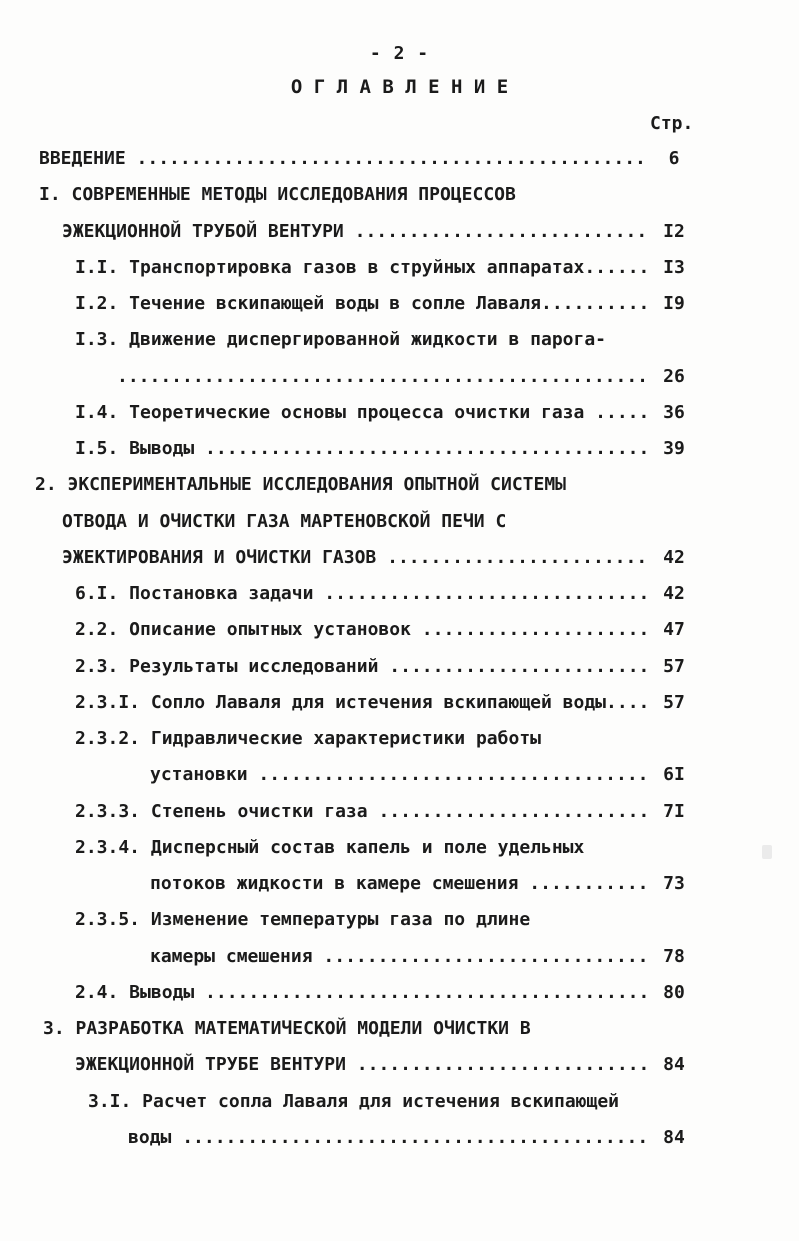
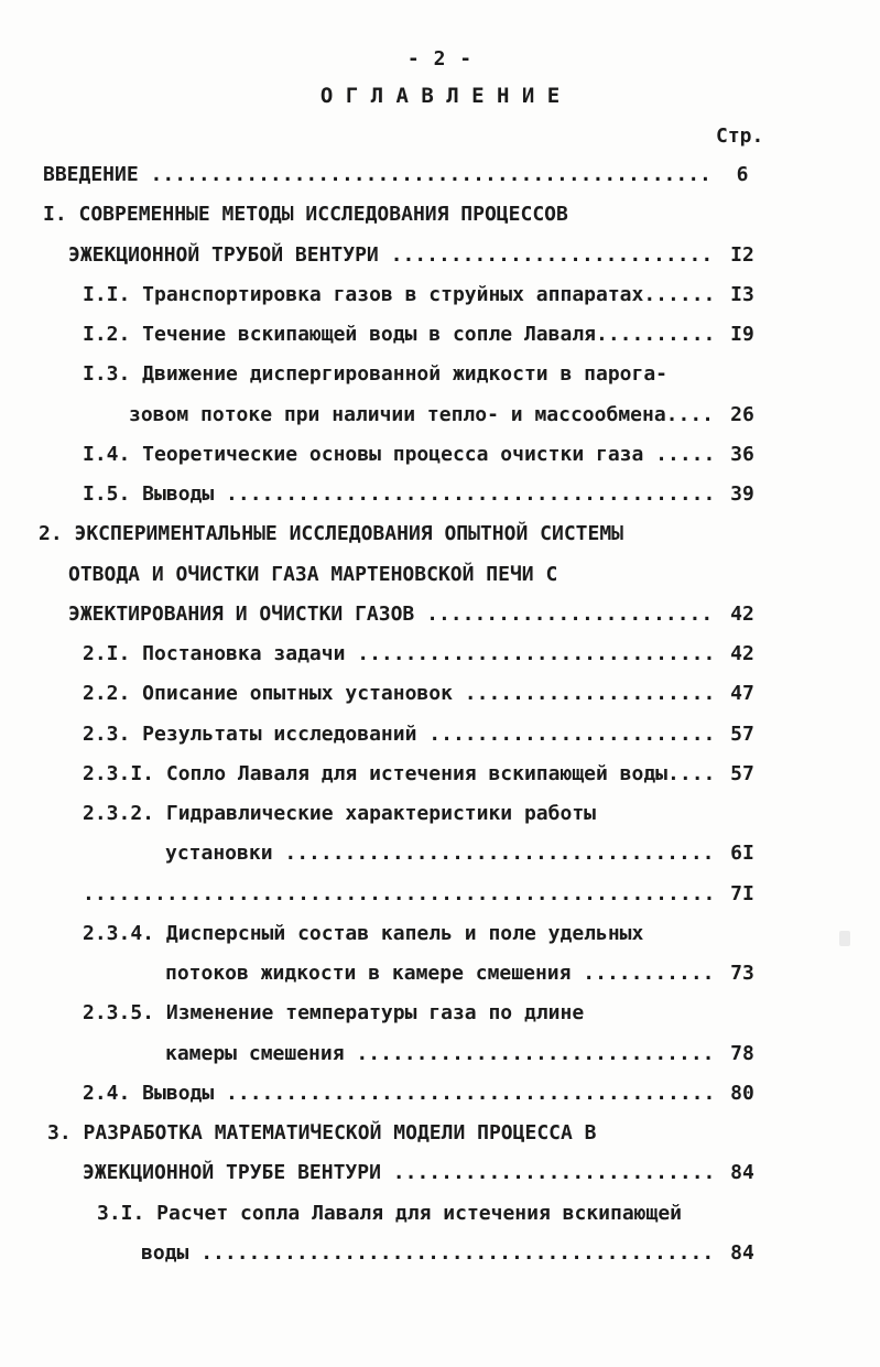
  - 2 -
  О Г Л А В Л Е Н И Е
  Стр.
  ВВЕДЕНИЕ
  6
  I. СОВРЕМЕННЫЕ МЕТОДЫ ИССЛЕДОВАНИЯ ПРОЦЕССОВ
  ЭЖЕКЦИОННОЙ ТРУБОЙ ВЕНТУРИ
  I2
  I.I. Транспортировка газов в струйных аппаратах
  I3
  I.2. Течение вскипающей воды в сопле Лаваля
  I9
  I.3. Движение диспергированной жидкости в парога-
+ зовом потоке при наличии тепло- и массообмена
  26
  I.4. Теоретические основы процесса очистки газа
  36
  I.5. Выводы
  39
  2. ЭКСПЕРИМЕНТАЛЬНЫЕ ИССЛЕДОВАНИЯ ОПЫТНОЙ СИСТЕМЫ
  ОТВОДА И ОЧИСТКИ ГАЗА МАРТЕНОВСКОЙ ПЕЧИ С
  ЭЖЕКТИРОВАНИЯ И ОЧИСТКИ ГАЗОВ
  42
- 6.I. Постановка задачи
+ 2.I. Постановка задачи
  42
  2.2. Описание опытных установок
  47
  2.3. Результаты исследований
  57
  2.3.I. Сопло Лаваля для истечения вскипающей воды
  57
  2.3.2. Гидравлические характеристики работы
  установки
  6I
- 2.3.3. Степень очистки газа
  7I
  2.3.4. Дисперсный состав капель и поле удельных
  потоков жидкости в камере смешения
  73
  2.3.5. Изменение температуры газа по длине
  камеры смешения
  78
  2.4. Выводы
  80
- 3. РАЗРАБОТКА МАТЕМАТИЧЕСКОЙ МОДЕЛИ ОЧИСТКИ В
+ 3. РАЗРАБОТКА МАТЕМАТИЧЕСКОЙ МОДЕЛИ ПРОЦЕССА В
  ЭЖЕКЦИОННОЙ ТРУБЕ ВЕНТУРИ
  84
  3.I. Расчет сопла Лаваля для истечения вскипающей
  воды
  84
